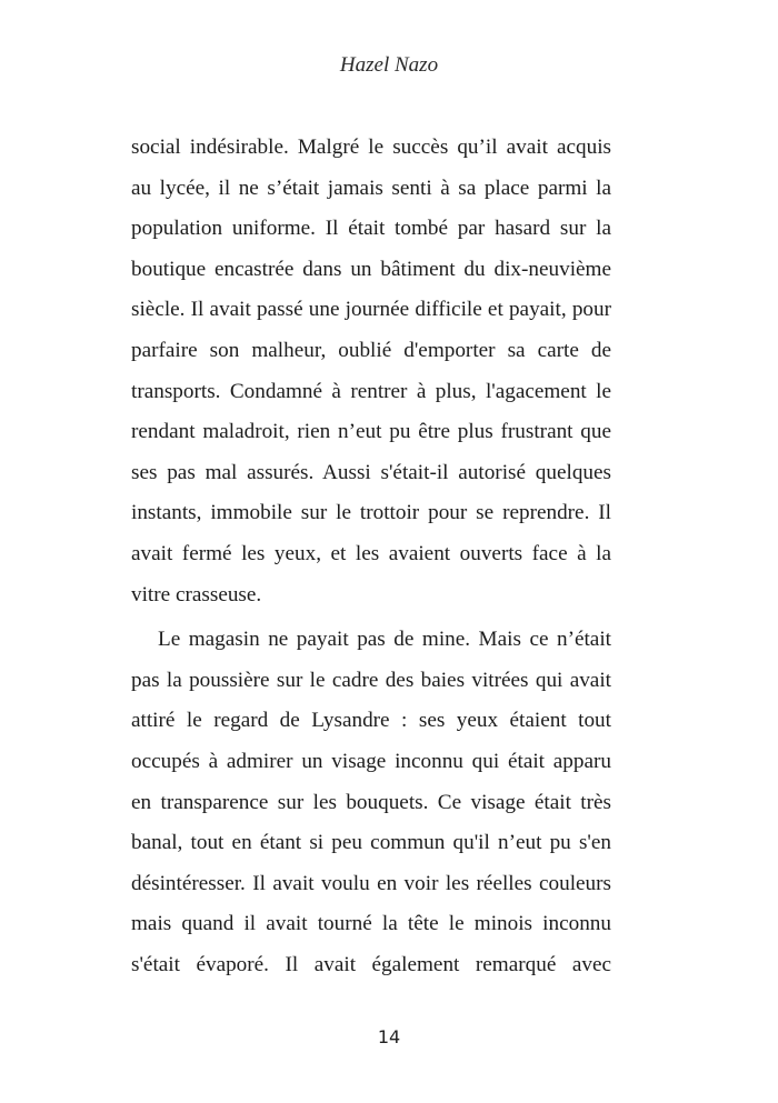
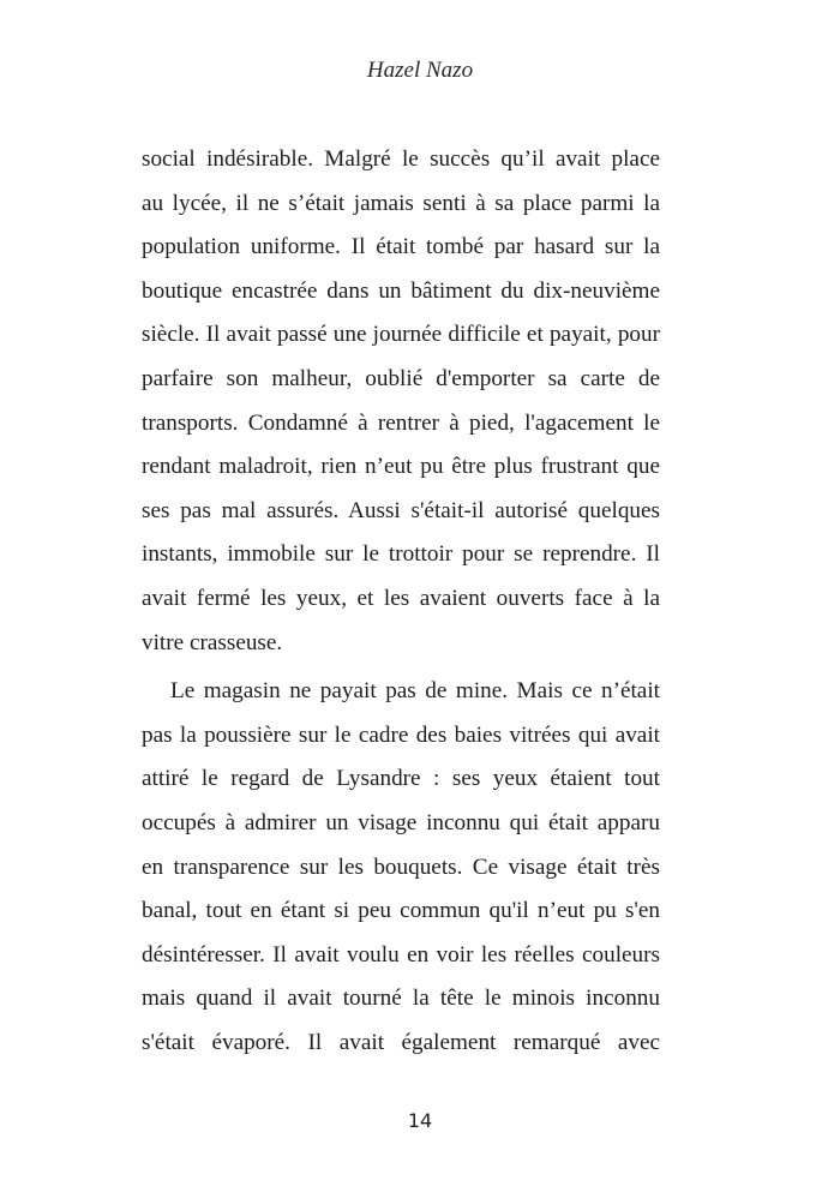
  Hazel Nazo
- social indésirable. Malgré le succès qu’il avait acquis
+ social indésirable. Malgré le succès qu’il avait place
  au lycée, il ne s’était jamais senti à sa place parmi la
  population uniforme. Il était tombé par hasard sur la
  boutique encastrée dans un bâtiment du dix-neuvième
  siècle. Il avait passé une journée difficile et payait, pour
  parfaire son malheur, oublié d'emporter sa carte de
- transports. Condamné à rentrer à plus, l'agacement le
+ transports. Condamné à rentrer à pied, l'agacement le
  rendant maladroit, rien n’eut pu être plus frustrant que
  ses pas mal assurés. Aussi s'était-il autorisé quelques
  instants, immobile sur le trottoir pour se reprendre. Il
  avait fermé les yeux, et les avaient ouverts face à la
  vitre crasseuse.
  Le magasin ne payait pas de mine. Mais ce n’était
  pas la poussière sur le cadre des baies vitrées qui avait
  attiré le regard de Lysandre : ses yeux étaient tout
  occupés à admirer un visage inconnu qui était apparu
  en transparence sur les bouquets. Ce visage était très
  banal, tout en étant si peu commun qu'il n’eut pu s'en
  désintéresser. Il avait voulu en voir les réelles couleurs
  mais quand il avait tourné la tête le minois inconnu
  s'était évaporé. Il avait également remarqué avec
  14
